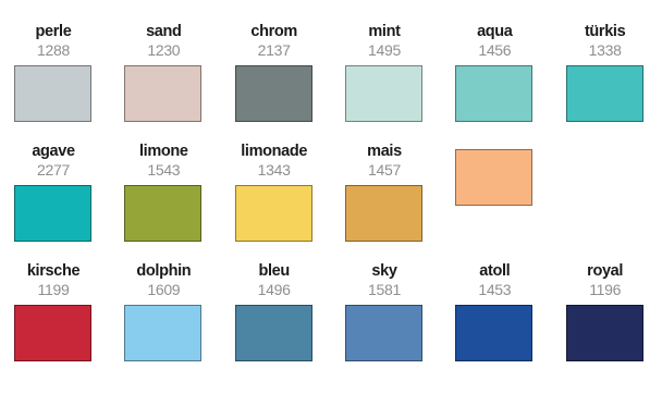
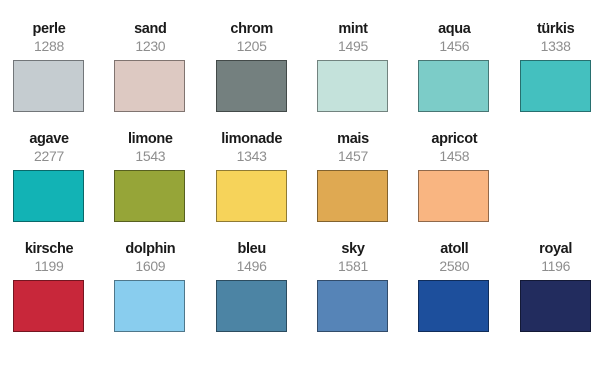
  perle
  1288
  sand
  1230
  chrom
- 2137
+ 1205
  mint
  1495
  aqua
  1456
  türkis
  1338
  agave
  2277
  limone
  1543
  limonade
  1343
  mais
  1457
+ apricot
+ 1458
  kirsche
  1199
  dolphin
  1609
  bleu
  1496
  sky
  1581
  atoll
- 1453
+ 2580
  royal
  1196
